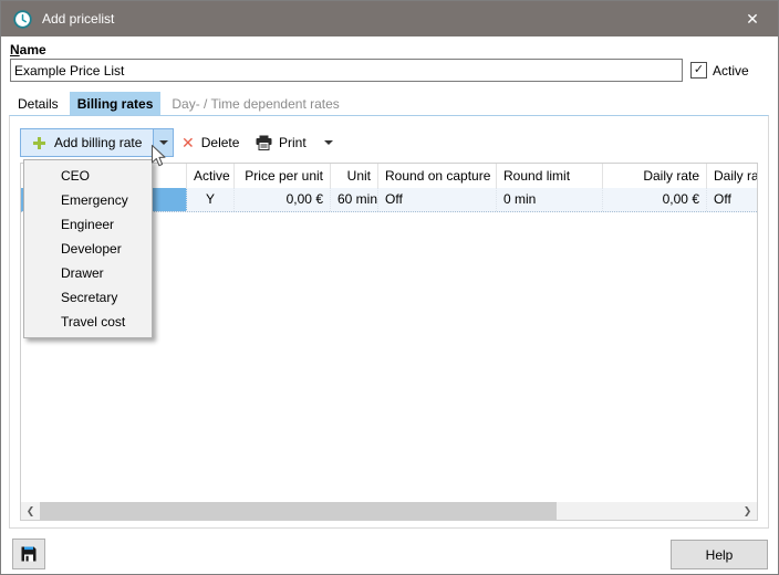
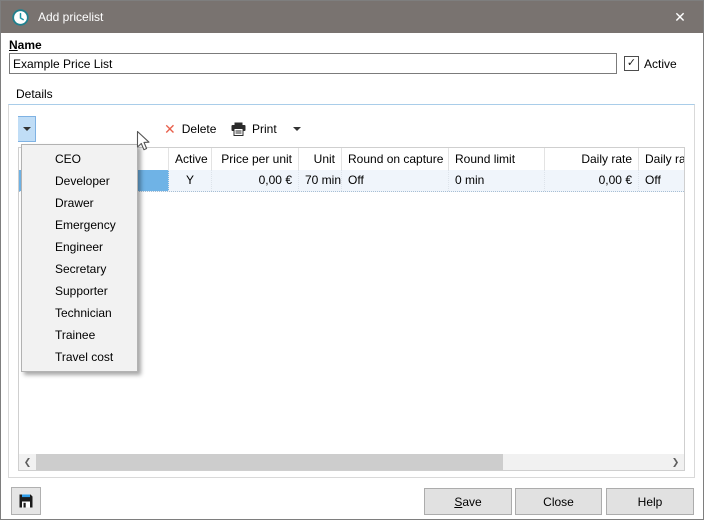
  Add pricelist
  ✕
  Name
  Example Price List
  ✓
  Active
  Details
- Billing rates
- Day- / Time dependent rates
- Add billing rate
  ✕
  Delete
  Print
  Active
  Price per unit
  Unit
  Round on capture
  Round limit
  Daily rate
  Daily ra
  Y
  0,00 €
- 60 min
+ 70 min
  Off
  0 min
  0,00 €
  Off
  ❮
  ❯
  CEO
- Emergency
+ Developer
- Engineer
+ Drawer
- Developer
+ Emergency
- Drawer
+ Engineer
  Secretary
+ Supporter
+ Technician
+ Trainee
  Travel cost
+ Save
+ Close
  Help
